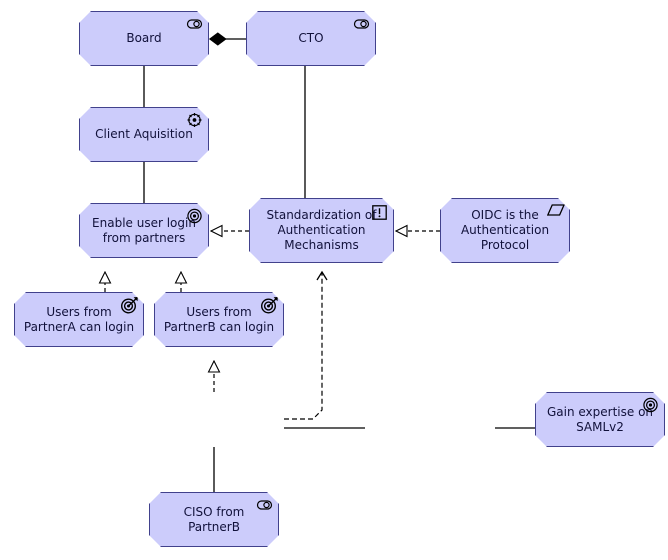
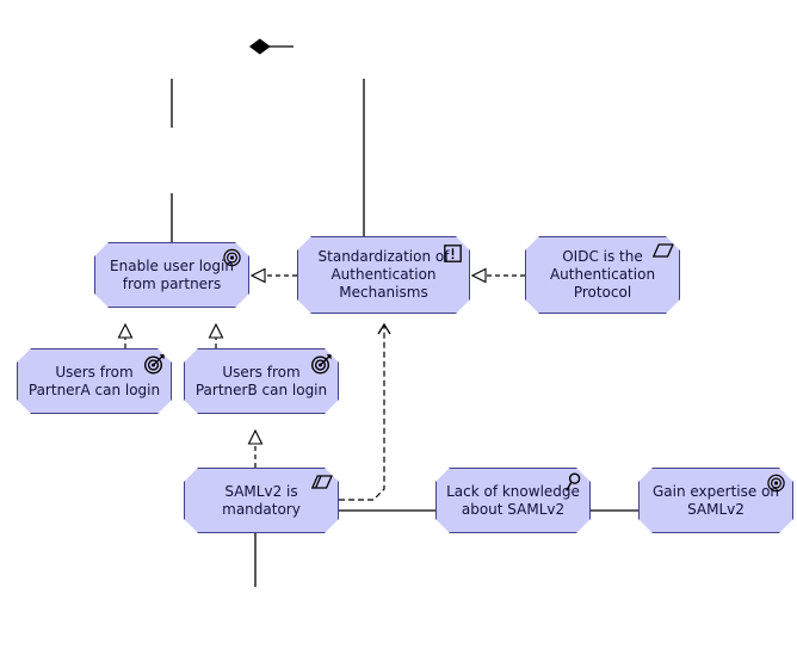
- Board
- CTO
- Client Aquisition
  Enable user logi
  from partners
  Standardization of
  Authentication
  Mechanisms
  OIDC is the
  Authentication
  Protocol
  Users from
  PartnerA can login
  Users from
  PartnerB can login
+ SAMLv2 is
+ mandatory
+ Lack of knowledge
+ about SAMLv2
  Gain expertise o
  SAMLv2
- CISO from PartnerB
